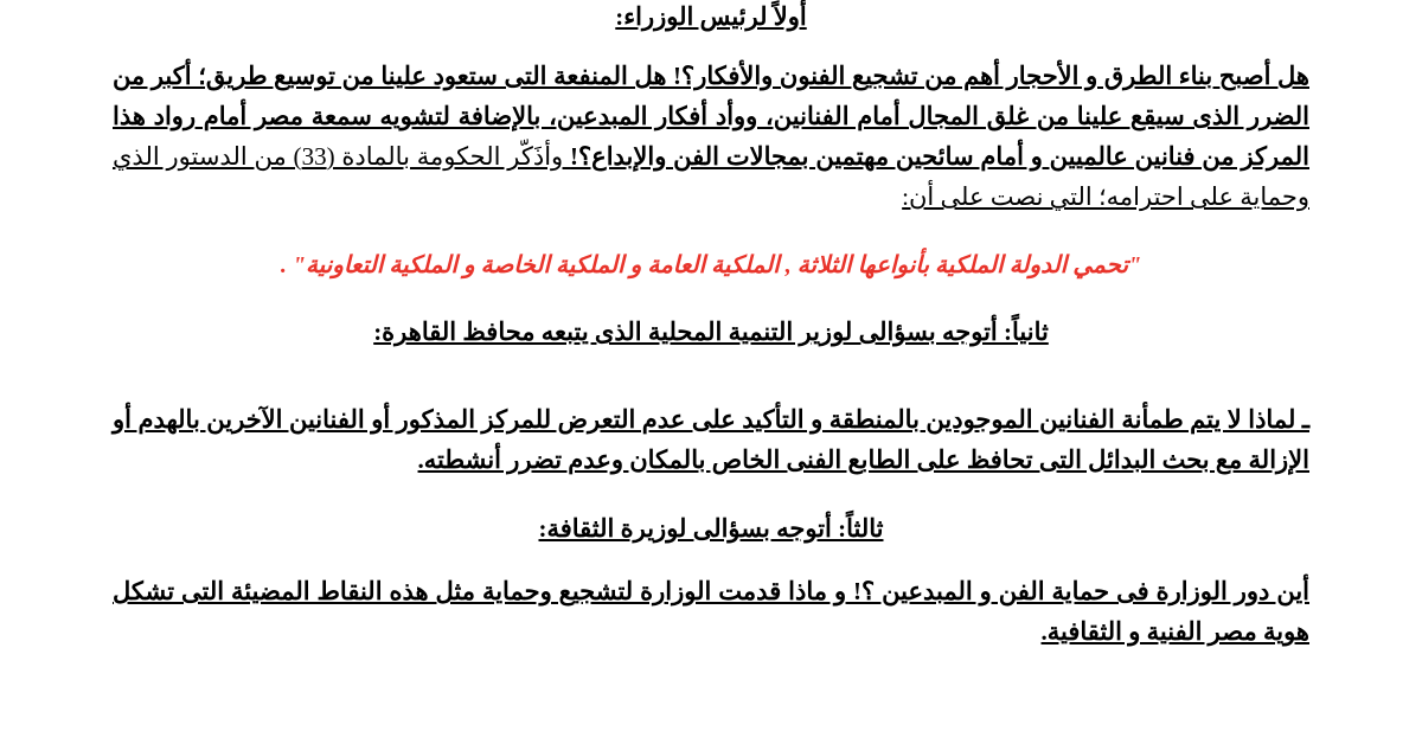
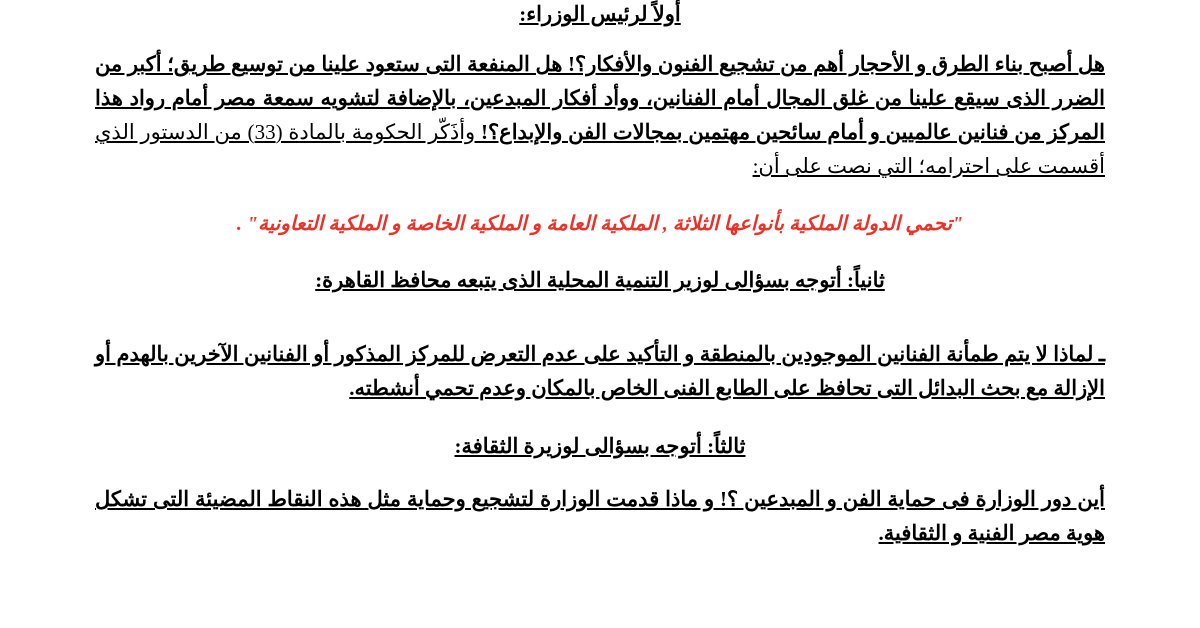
  أولاً لرئيس الوزراء:
- هل أصبح بناء الطرق و الأحجار أهم من تشجيع الفنون والأفكار؟! هل المنفعة التى ستعود علينا من توسيع طريق؛ أكبر من الضرر الذى سيقع علينا من غلق المجال أمام الفنانين، ووأد أفكار المبدعين، بالإضافة لتشويه سمعة مصر أمام رواد هذا المركز من فنانين عالميين و أمام سائحين مهتمين بمجالات الفن والإبداع؟! وأذَكّر الحكومة بالمادة (33) من الدستور الذي وحماية على احترامه؛ التي نصت على أن:
+ هل أصبح بناء الطرق و الأحجار أهم من تشجيع الفنون والأفكار؟! هل المنفعة التى ستعود علينا من توسيع طريق؛ أكبر من الضرر الذى سيقع علينا من غلق المجال أمام الفنانين، ووأد أفكار المبدعين، بالإضافة لتشويه سمعة مصر أمام رواد هذا المركز من فنانين عالميين و أمام سائحين مهتمين بمجالات الفن والإبداع؟! وأذَكّر الحكومة بالمادة (33) من الدستور الذي أقسمت على احترامه؛ التي نصت على أن:
  "تحمي الدولة الملكية بأنواعها الثلاثة , الملكية العامة و الملكية الخاصة و الملكية التعاونية" .
  ثانياً: أتوجه بسؤالى لوزير التنمية المحلية الذى يتبعه محافظ القاهرة:
- ـ لماذا لا يتم طمأنة الفنانين الموجودين بالمنطقة و التأكيد على عدم التعرض للمركز المذكور أو الفنانين الآخرين بالهدم أو الإزالة مع بحث البدائل التى تحافظ على الطابع الفنى الخاص بالمكان وعدم تضرر أنشطته.
+ ـ لماذا لا يتم طمأنة الفنانين الموجودين بالمنطقة و التأكيد على عدم التعرض للمركز المذكور أو الفنانين الآخرين بالهدم أو الإزالة مع بحث البدائل التى تحافظ على الطابع الفنى الخاص بالمكان وعدم تحمي أنشطته.
  ثالثاً: أتوجه بسؤالى لوزيرة الثقافة:
  أين دور الوزارة فى حماية الفن و المبدعين ؟! و ماذا قدمت الوزارة لتشجيع وحماية مثل هذه النقاط المضيئة التى تشكل هوية مصر الفنية و الثقافية.
